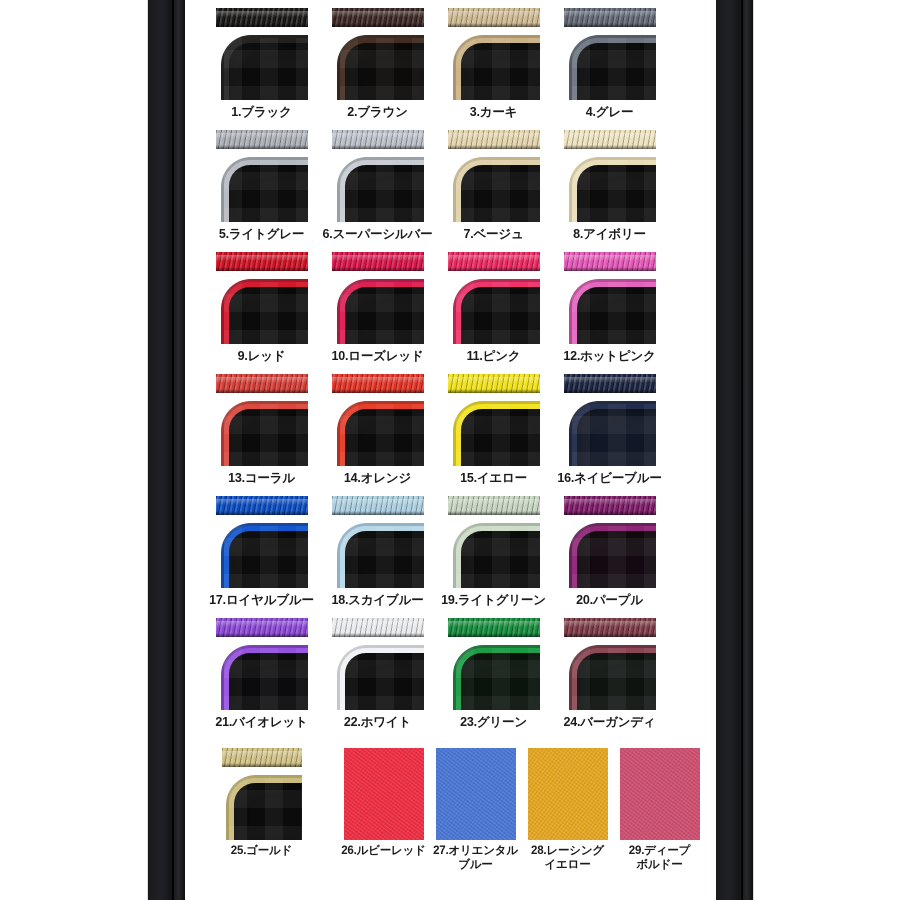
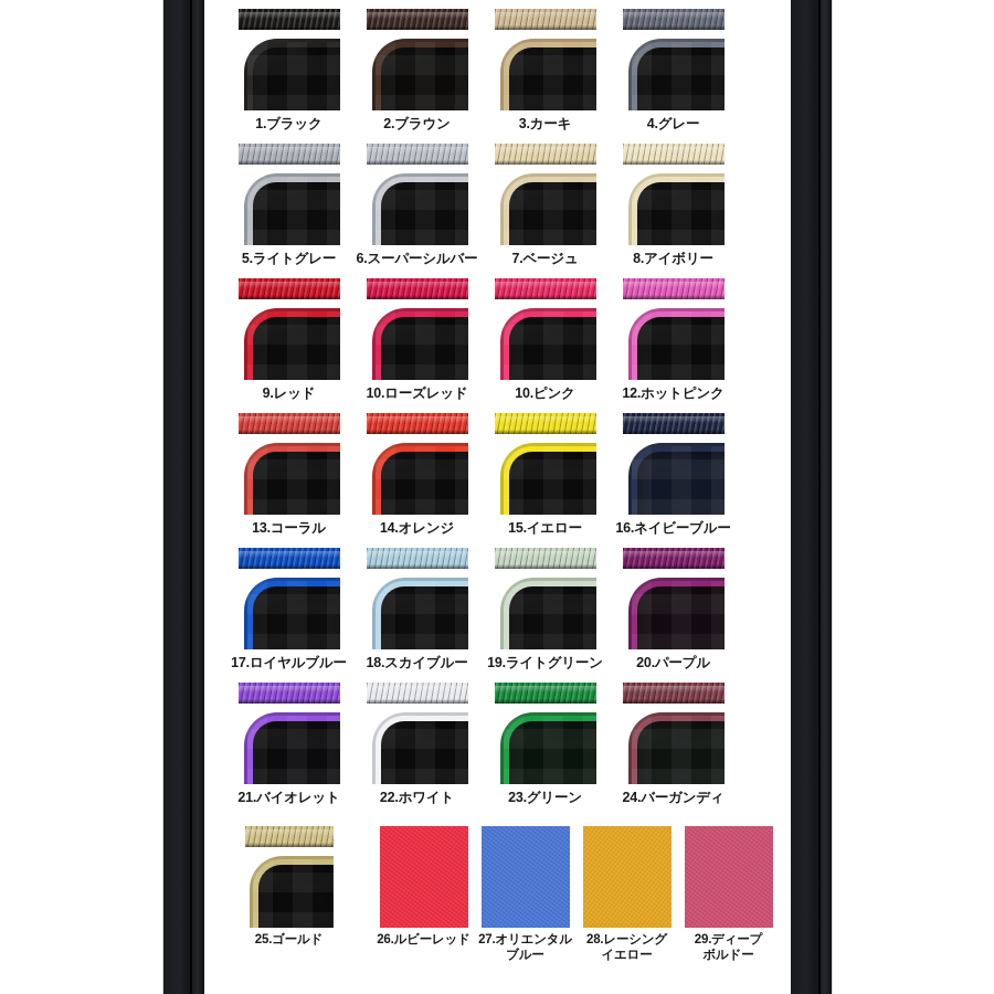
  1.ブラック
  2.ブラウン
  3.カーキ
  4.グレー
  5.ライトグレー
  6.スーパーシルバー
  7.ベージュ
  8.アイボリー
  9.レッド
  10.ローズレッド
- 11.ピンク
+ 10.ピンク
  12.ホットピンク
  13.コーラル
  14.オレンジ
  15.イエロー
  16.ネイビーブルー
  17.ロイヤルブルー
  18.スカイブルー
  19.ライトグリーン
  20.パープル
  21.バイオレット
  22.ホワイト
  23.グリーン
  24.バーガンディ
  25.ゴールド
  26.ルビーレッド
  27.オリエンタル
  ブルー
  28.レーシング
  イエロー
  29.ディープ
  ボルドー
